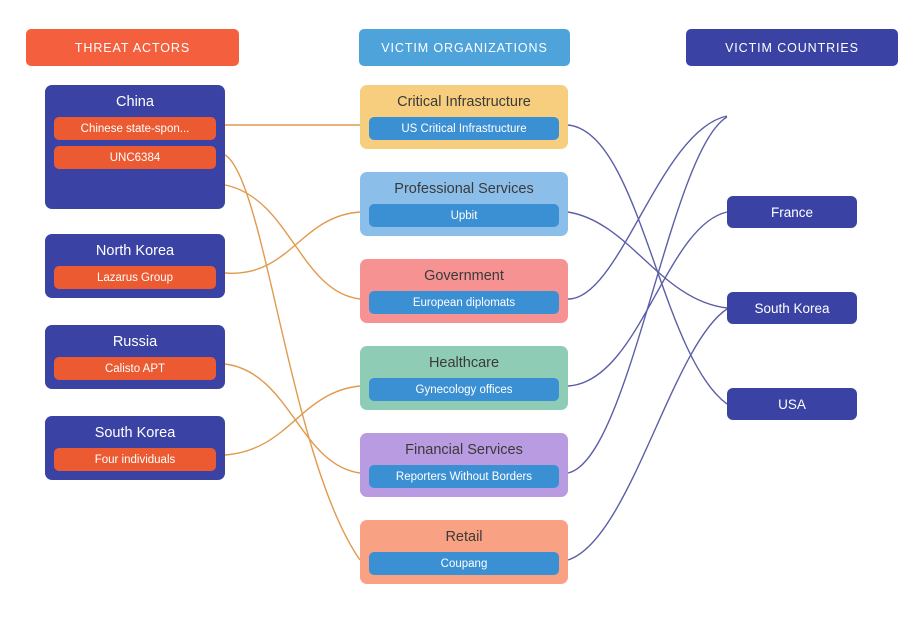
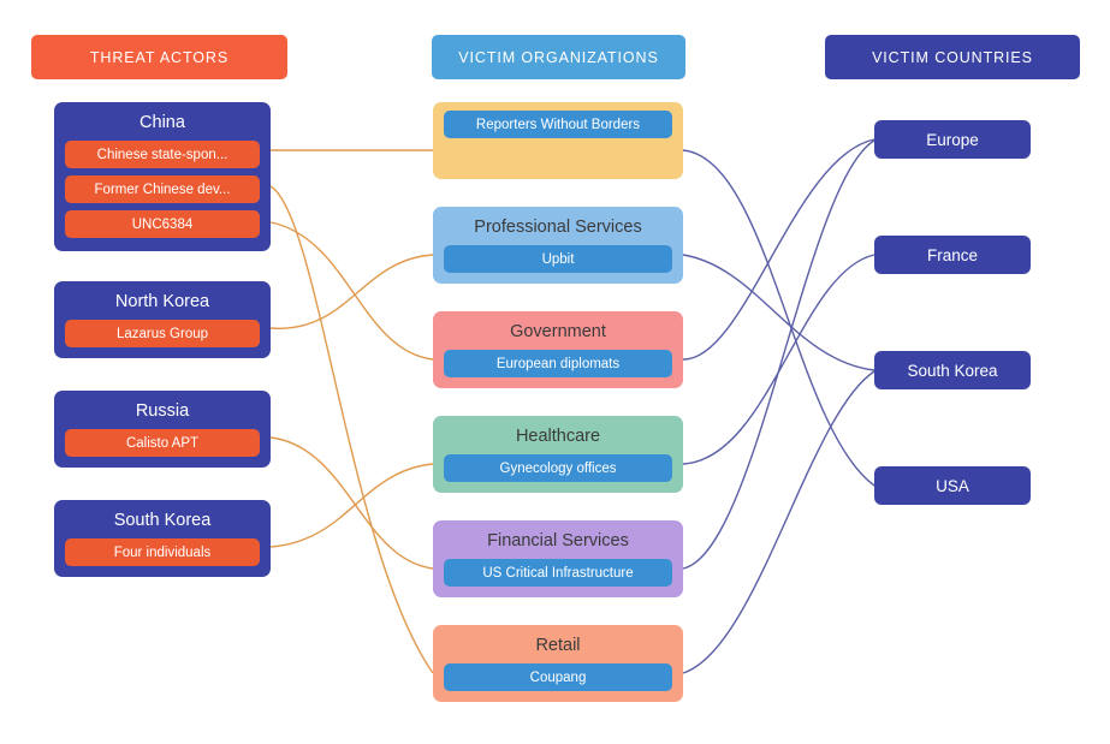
  THREAT ACTORS
  VICTIM ORGANIZATIONS
  VICTIM COUNTRIES
  China
  Chinese state-spon...
+ Former Chinese dev...
  UNC6384
  North Korea
  Lazarus Group
  Russia
  Calisto APT
  South Korea
  Four individuals
- Critical Infrastructure
- US Critical Infrastructure
+ Reporters Without Borders
  Professional Services
  Upbit
  Government
  European diplomats
  Healthcare
  Gynecology offices
  Financial Services
- Reporters Without Borders
+ US Critical Infrastructure
  Retail
  Coupang
+ Europe
  France
  South Korea
  USA
